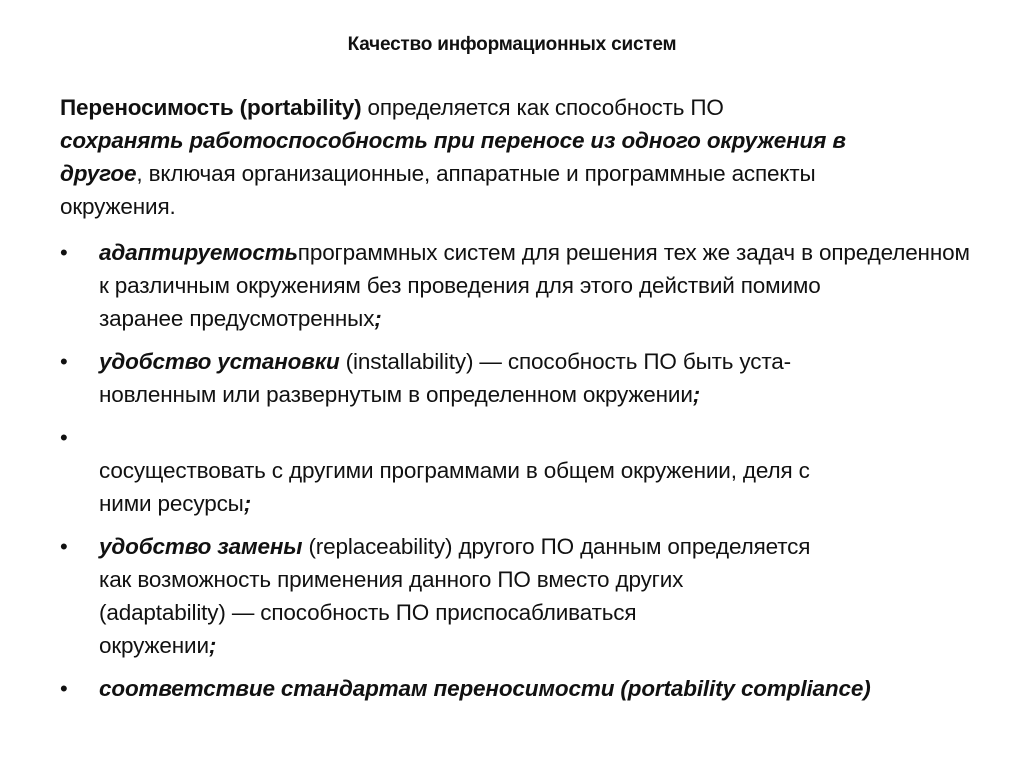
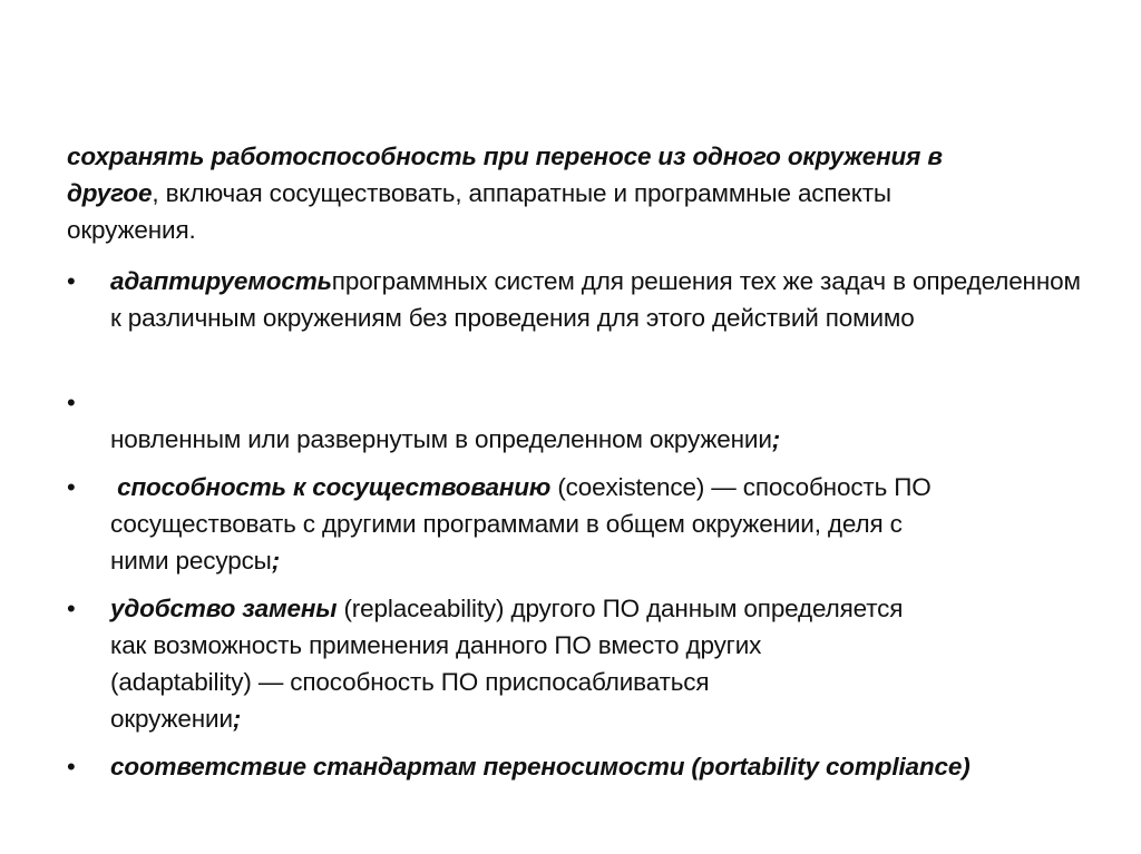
- Качество информационных систем
- Переносимость (portability) определяется как способность ПО
  сохранять работоспособность при переносе из одного окружения в
- другое, включая организационные, аппаратные и программные аспекты
+ другое, включая сосуществовать, аппаратные и программные аспекты
  окружения.
  •
  адаптируемостьпрограммных систем для решения тех же задач в определенном
  к различным окружениям без проведения для этого действий помимо
- заранее предусмотренных;
  •
- удобство установки (installability) — способность ПО быть уста-
  новленным или развернутым в определенном окружении;
  •
+ способность к сосуществованию (coexistence) — способность ПО
  сосуществовать с другими программами в общем окружении, деля с
  ними ресурсы;
  •
  удобство замены (replaceability) другого ПО данным определяется
  как возможность применения данного ПО вместо других
  (adaptability) — способность ПО приспосабливаться
  окружении;
  •
  соответствие стандартам переносимости (portability compliance)
